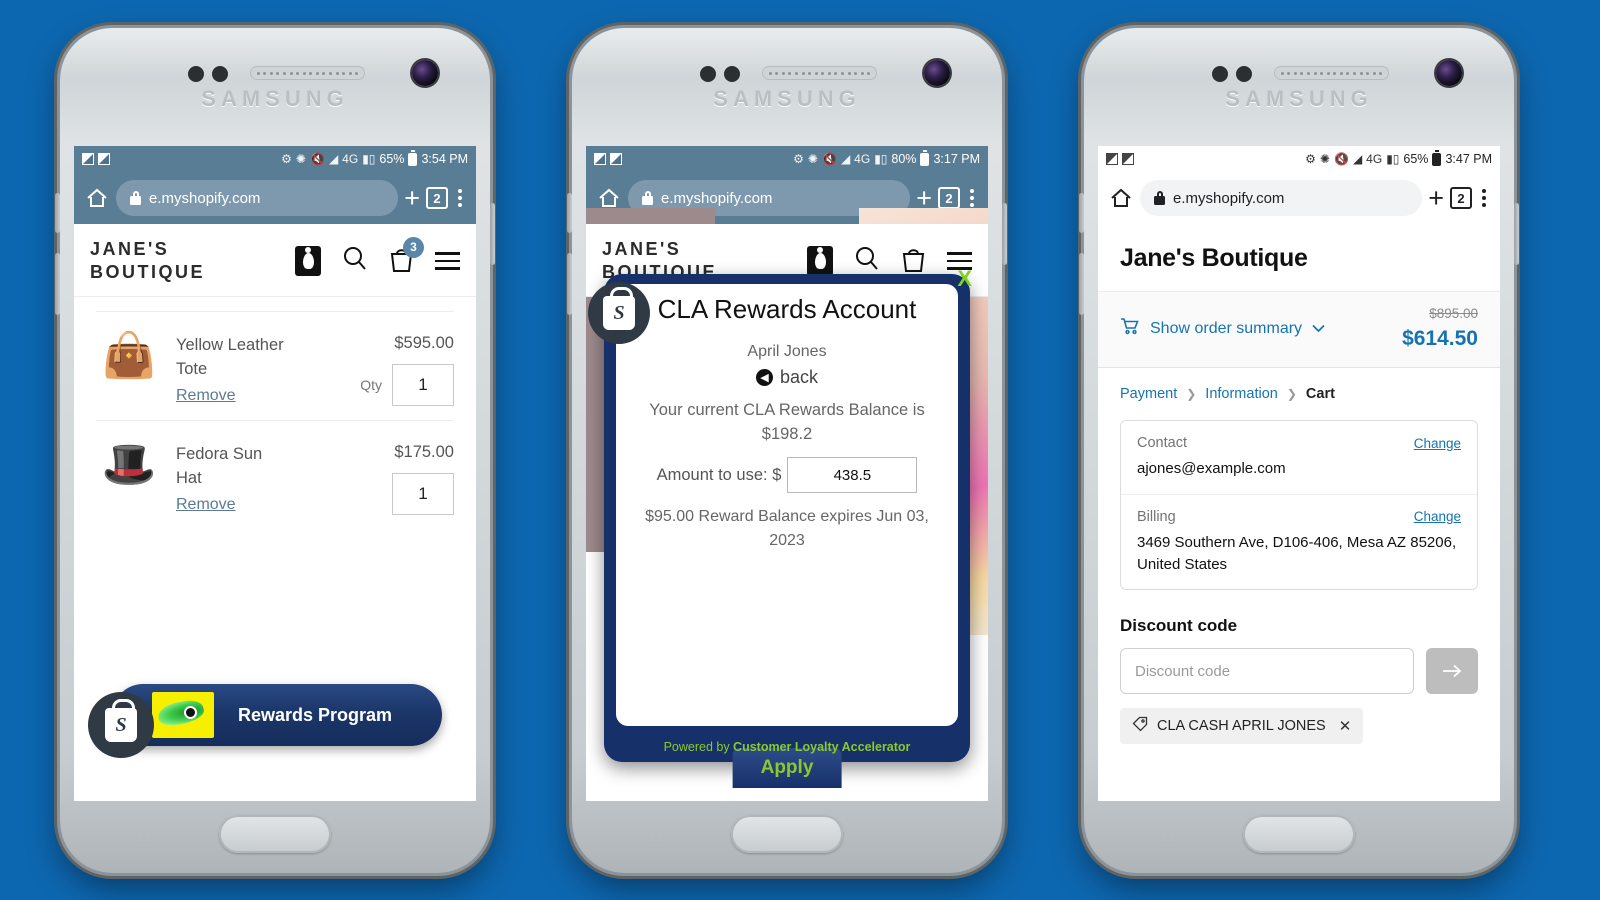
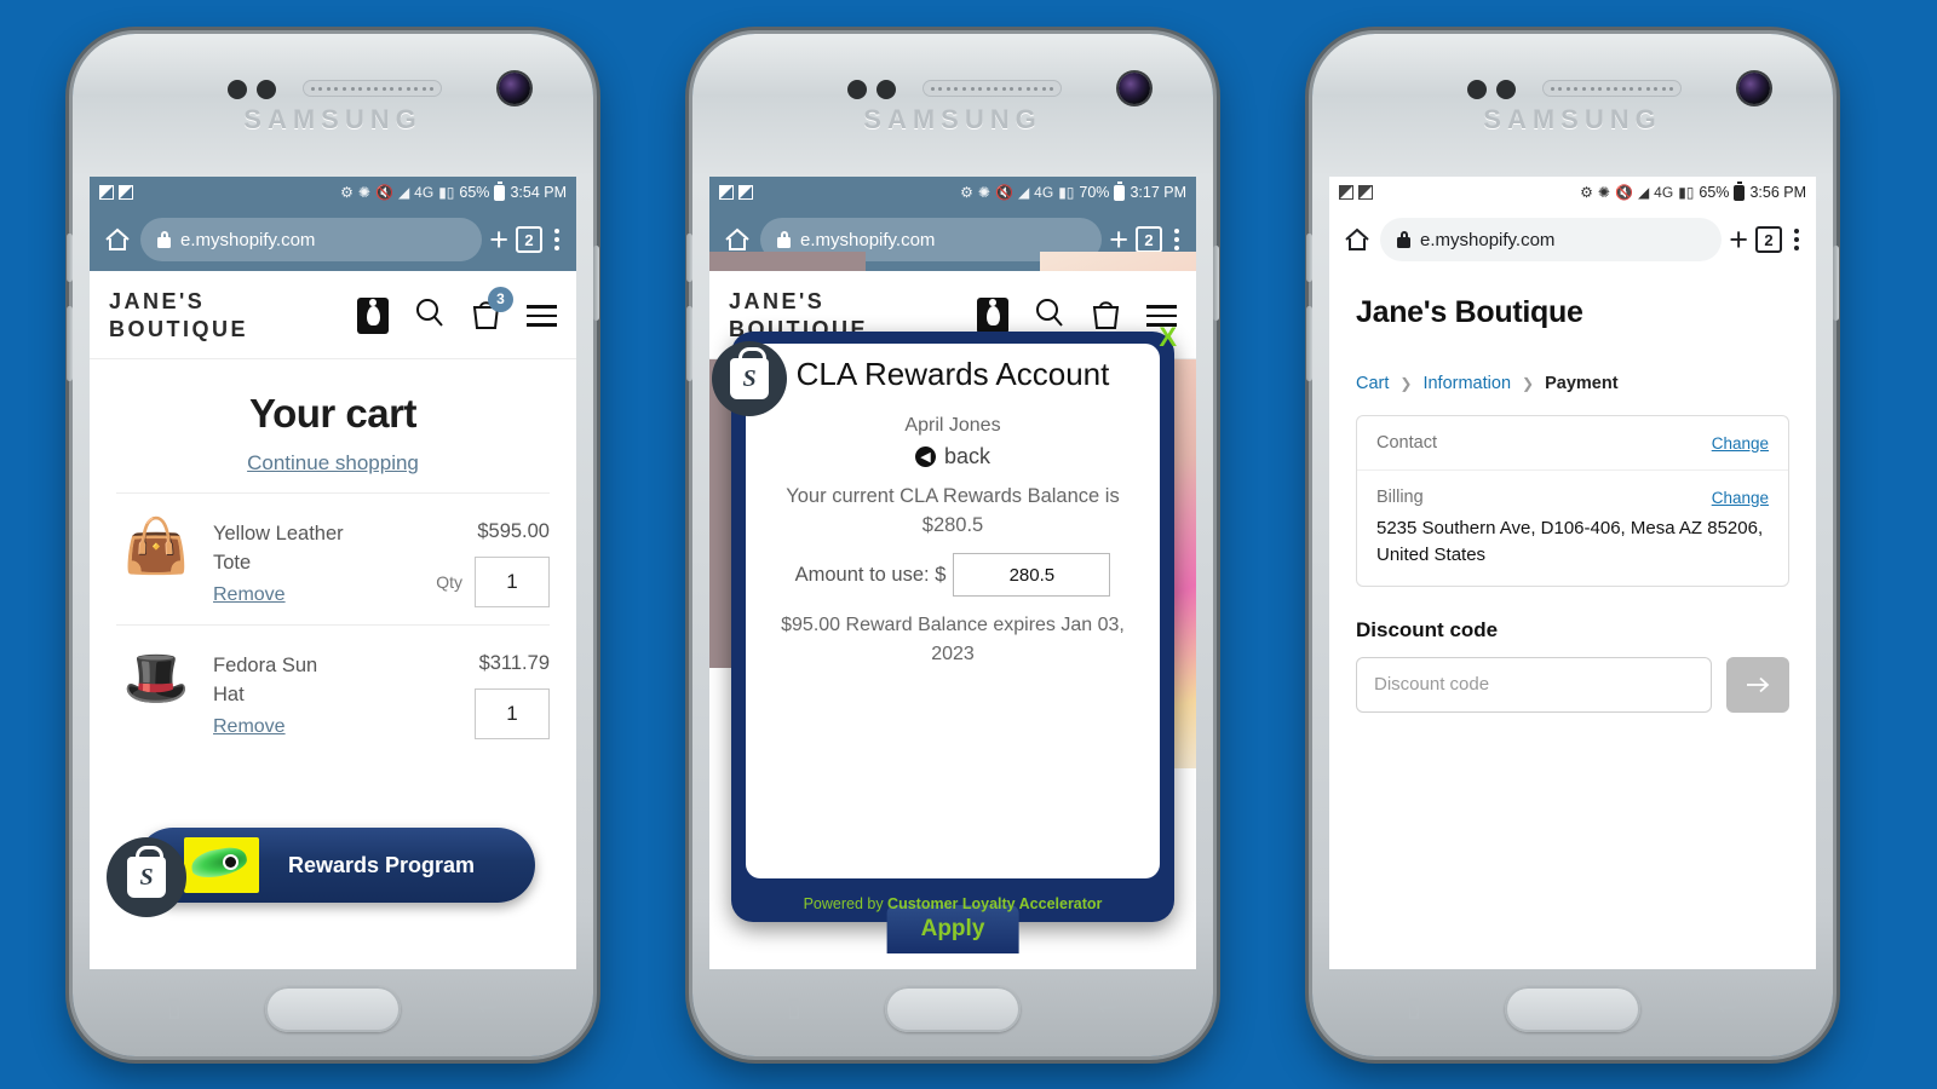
  SAMSUNG
  ⚙
  ✺
  🔇
  ◢
  4G
  ▮▯
  65%
  3:54 PM
  e.myshopify.com
  +
  2
  JANE'S
  BOUTIQUE
  3
+ Your cart
+ Continue shopping
  👜
  Yellow Leather Tote
  Remove
  $595.00
  Qty
  1
  🎩
  Fedora Sun Hat
  Remove
- $175.00
+ $311.79
  1
  S
  Rewards Program
  SAMSUNG
  ⚙
  ✺
  🔇
  ◢
  4G
  ▮▯
- 80%
+ 70%
  3:17 PM
  e.myshopify.com
  +
  2
  JANE'S
  BOUTIQUE
  X
  CLA Rewards Account
  April Jones
  ◀
  back
- Your current CLA Rewards Balance is $198.2
+ Your current CLA Rewards Balance is $280.5
  Amount to use: $
- 438.5
+ 280.5
- $95.00 Reward Balance expires Jun 03, 2023
+ $95.00 Reward Balance expires Jan 03, 2023
  Apply
  Powered by Customer Loyalty Accelerator
  S
  SAMSUNG
  ⚙
  ✺
  🔇
  ◢
  4G
  ▮▯
  65%
- 3:47 PM
+ 3:56 PM
  e.myshopify.com
  +
  2
  Jane's Boutique
- Show order summary
- $895.00
- $614.50
- Payment
+ Cart
  ❯
  Information
  ❯
- Cart
+ Payment
  Contact
  Change
- ajones@example.com
  Billing
  Change
- 3469 Southern Ave, D106-406, Mesa AZ 85206, United States
+ 5235 Southern Ave, D106-406, Mesa AZ 85206, United States
  Discount code
  Discount code
- CLA CASH APRIL JONES
- ✕
